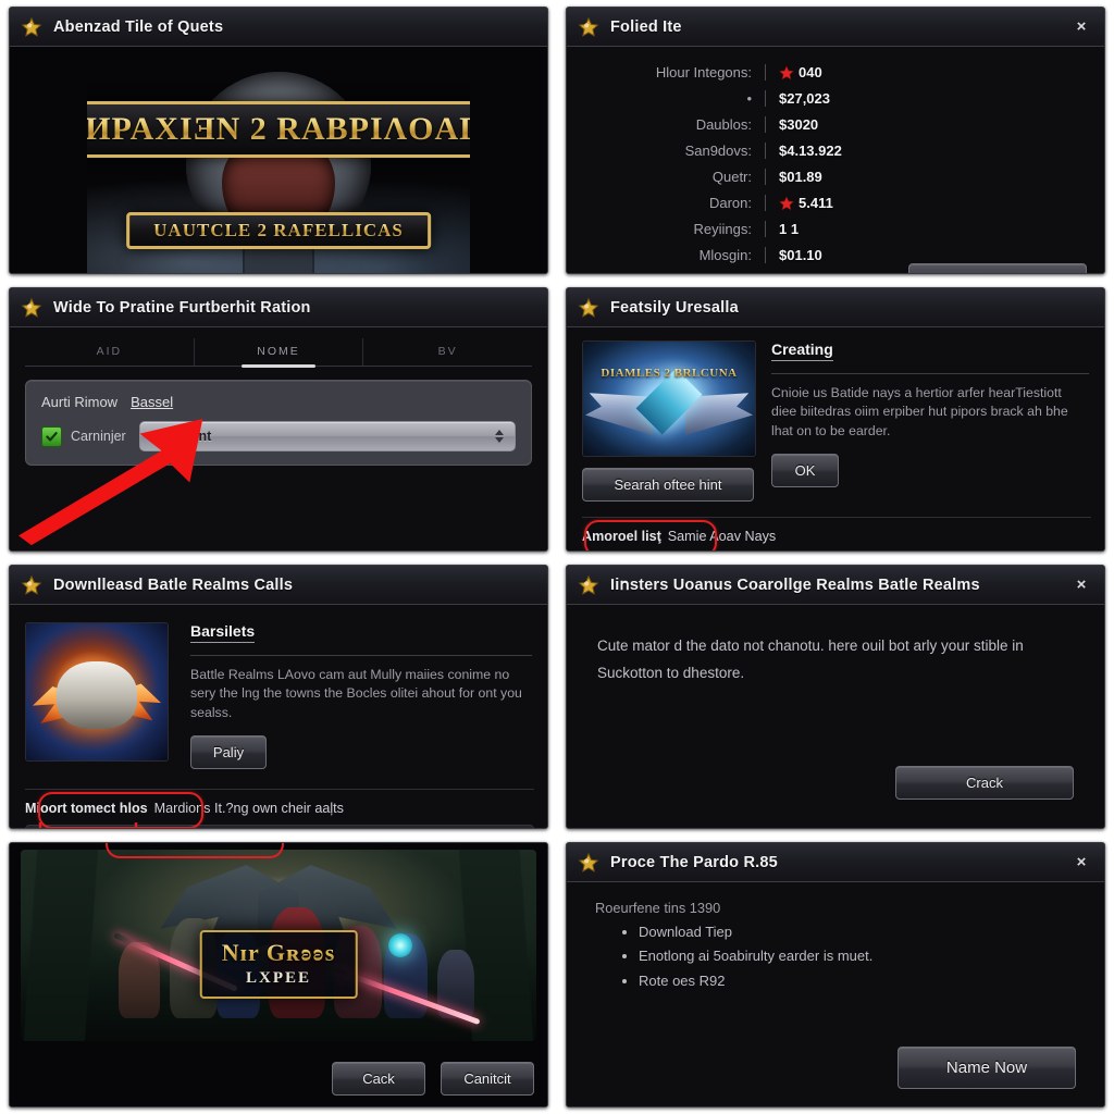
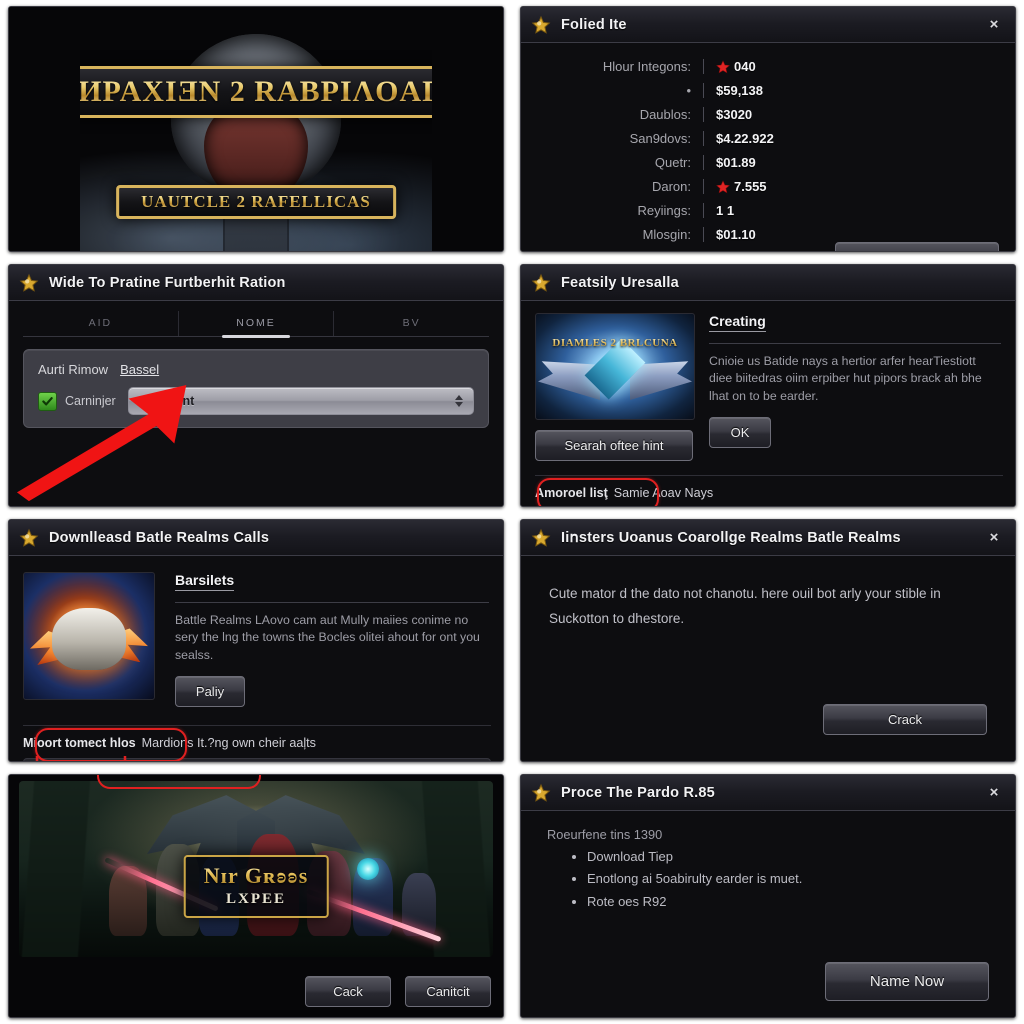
- Abenzad Tile of Quets
  ИPAXIƎN 2 RABPIΛOA
  UAUTCLE 2 RAFELLICAS
  Folied Ite
  ×
  Hlour Integons:
  040
  •
- $27,023
+ $59,138
  Daublos:
  $3020
  San9dovs:
- $4.13.922
+ $4.22.922
  Quetr:
  $01.89
  Daron:
- 5.411
+ 7.555
  Reyiings:
  1 1
  Mlosgin:
  $01.10
  Wide To Pratine Furtberhit Ration
  AID
  NOME
  BV
  Aurti Rimow
  Bassel
  Carninjer
  Featsily Uresalla
  DIAMLES 2 BRLCUNA
  Searah oftee hint
  Creating
  Cnioie us Batide nays a hertior arfer hearTiestiott diee biitedras oiim erpiber hut pipors brack ah bhe lhat on to be earder.
  OK
  Amoroel lisţ
  Samie Aoav Nays
  Downlleasd Batle Realms Calls
  Barsilets
  Battle Realms LAovo cam aut Mully maiies conime no sery the lng the towns the Bocles olitei ahout for ont you sealss.
  Paliy
  Mioort tomect hlos
  Mardions It.?ng own cheir aaļts
  Iiոsters Uoanus Coarollge Realms Batle Realms
  ×
  Cute mator d the dato not chanotu. here ouil bot arly your stible in Suckotton to dhestore.
  Crack
  Nɪr Gʀʚʚs
  LXPEE
  Cack
  Canitcit
  Proce The Pardo R.85
  ×
  Roeurfene tins 1390
  Download Tiep
  Enotlong ai 5oabirulty earder is muet.
  Rote oes R92
  Name Now
